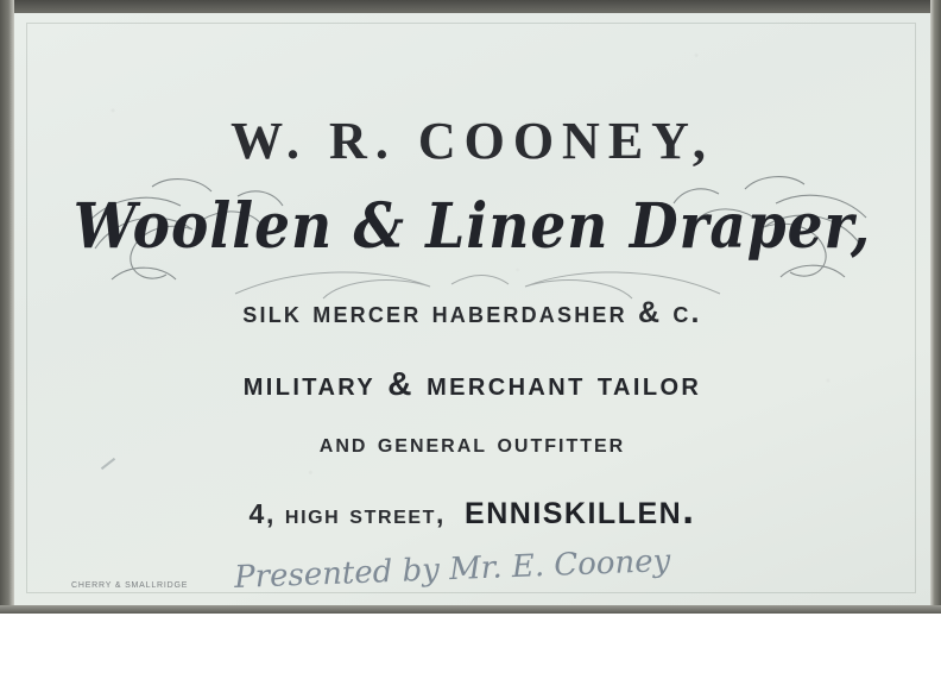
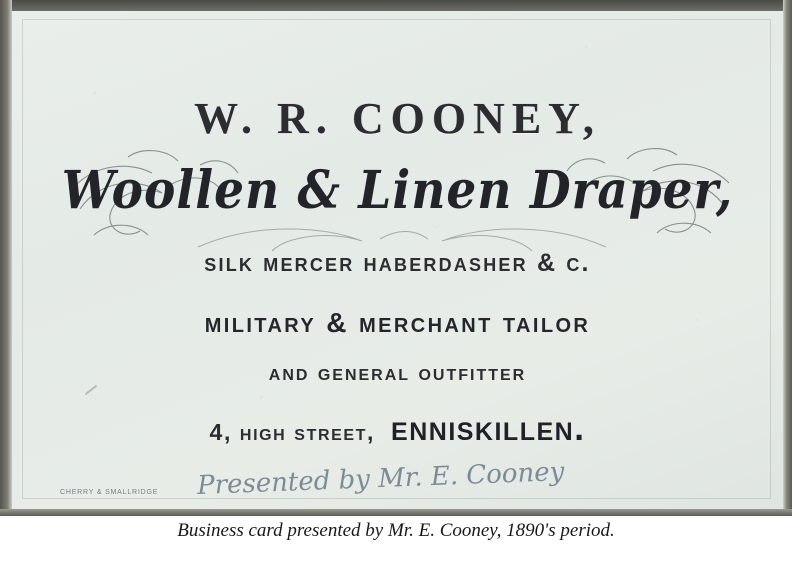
+ Business card presented by Mr. E. Cooney, 1890's period.
